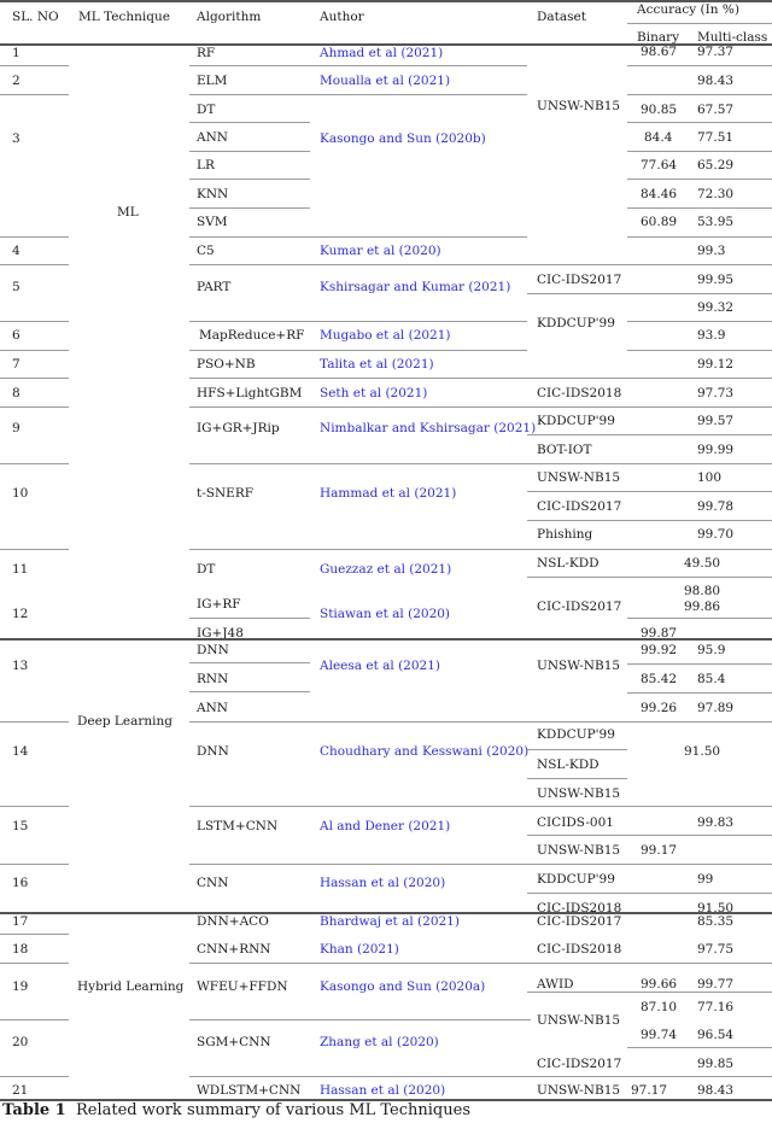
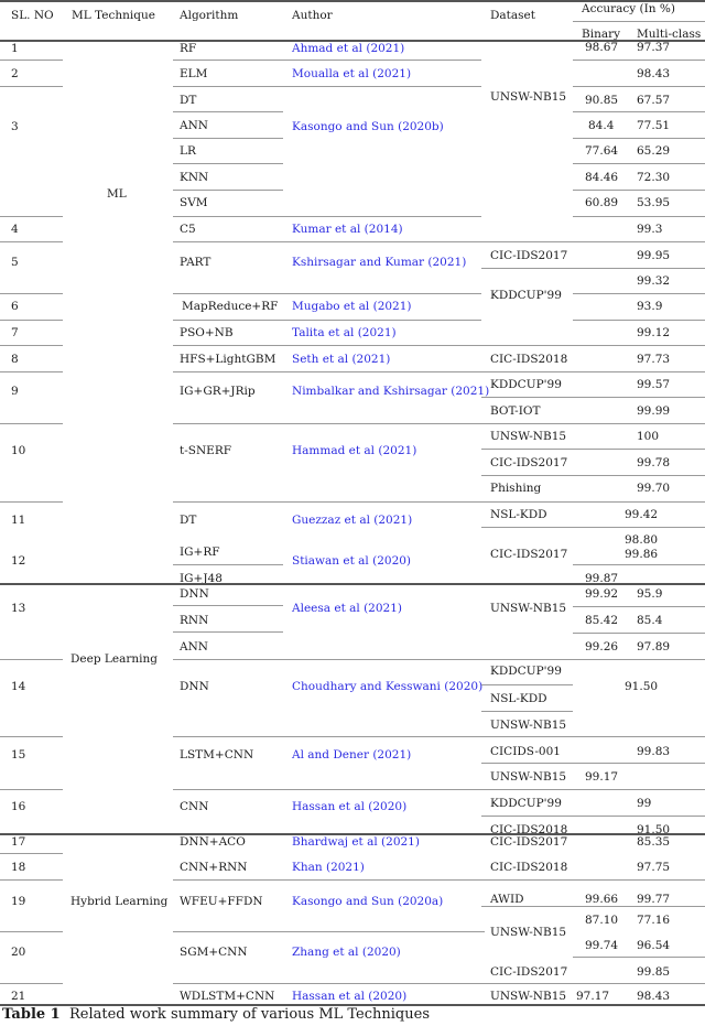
  SL. NO
  ML Technique
  Algorithm
  Author
  Dataset
  Accuracy (In %)
  Binary
  Multi-class
  ML
  Deep Learning
  Hybrid Learning
  1
  2
  3
  4
  5
  6
  7
  8
  9
  10
  11
  12
  13
  14
  15
  16
  17
  18
  19
  20
  21
  RF
  ELM
  DT
  ANN
  LR
  KNN
  SVM
  C5
  PART
  MapReduce+RF
  PSO+NB
  HFS+LightGBM
  IG+GR+JRip
  t-SNERF
  DT
  IG+RF
  IG+J48
  DNN
  RNN
  ANN
  DNN
  LSTM+CNN
  CNN
  DNN+ACO
  CNN+RNN
  WFEU+FFDN
  SGM+CNN
  WDLSTM+CNN
  Ahmad et al (2021)
  Moualla et al (2021)
  Kasongo and Sun (2020b)
- Kumar et al (2020)
+ Kumar et al (2014)
  Kshirsagar and Kumar (2021)
  Mugabo et al (2021)
  Talita et al (2021)
  Seth et al (2021)
  Nimbalkar and Kshirsagar (2021)
  Hammad et al (2021)
  Guezzaz et al (2021)
  Stiawan et al (2020)
  Aleesa et al (2021)
  Choudhary and Kesswani (2020)
  Al and Dener (2021)
  Hassan et al (2020)
  Bhardwaj et al (2021)
  Khan (2021)
  Kasongo and Sun (2020a)
  Zhang et al (2020)
  Hassan et al (2020)
  UNSW-NB15
  CIC-IDS2017
  KDDCUP'99
  CIC-IDS2018
  KDDCUP'99
  BOT-IOT
  UNSW-NB15
  CIC-IDS2017
  Phishing
  NSL-KDD
  CIC-IDS2017
  UNSW-NB15
  KDDCUP'99
  NSL-KDD
  UNSW-NB15
  CICIDS-001
  UNSW-NB15
  KDDCUP'99
  CIC-IDS2018
  CIC-IDS2017
  CIC-IDS2018
  AWID
  UNSW-NB15
  CIC-IDS2017
  UNSW-NB15
  98.67
  90.85
  84.4
  77.64
  84.46
  60.89
  99.87
  99.92
  85.42
  99.26
  99.17
  99.66
  87.10
  99.74
  97.17
  97.37
  98.43
  67.57
  77.51
  65.29
  72.30
  53.95
  99.3
  99.95
  99.32
  93.9
  99.12
  97.73
  99.57
  99.99
  100
  99.78
  99.70
- 49.50
+ 99.42
  98.80
  99.86
  95.9
  85.4
  97.89
  91.50
  99.83
  99
  91.50
  85.35
  97.75
  99.77
  77.16
  96.54
  99.85
  98.43
  Table 1 Related work summary of various ML Techniques
